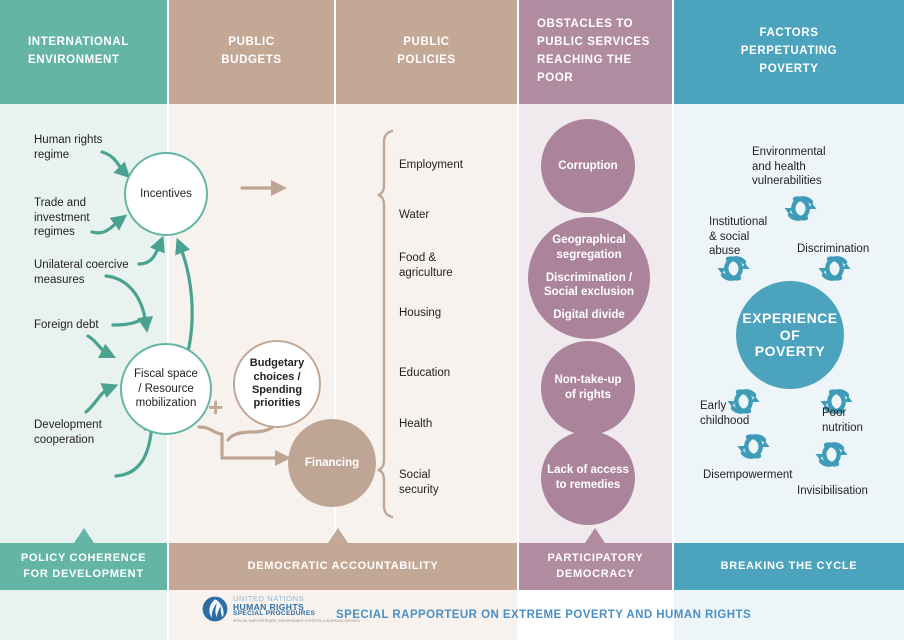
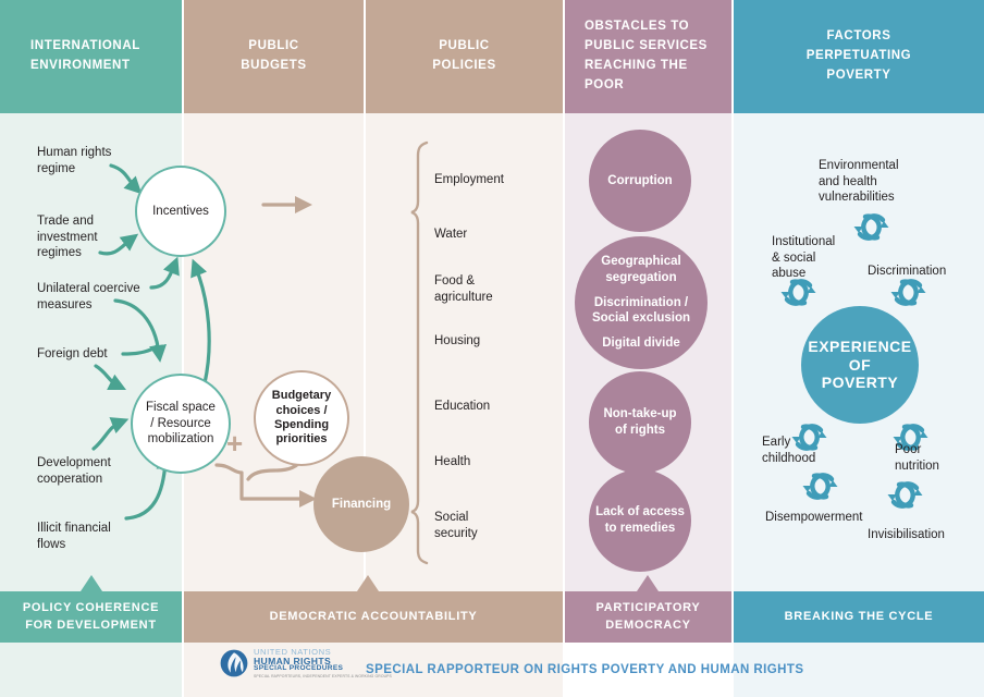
  INTERNATIONAL
  ENVIRONMENT
  PUBLIC
  BUDGETS
  PUBLIC
  POLICIES
  OBSTACLES TO
  PUBLIC SERVICES
  REACHING THE
  POOR
  FACTORS
  PERPETUATING
  POVERTY
  Human rights
  regime
  Trade and
  investment
  regimes
  Unilateral coercive
  measures
  Foreign debt
  Development
  cooperation
+ Illicit financial
+ flows
  Incentives
  Fiscal space
  / Resource
  mobilization
  Budgetary
  choices /
  Spending
  priorities
  Financing
  +
  Employment
  Water
  Food &
  agriculture
  Housing
  Education
  Health
  Social
  security
  Corruption
  Geographical
  segregation Discrimination /
  Social exclusion Digital divide
  Non-take-up
  of rights
  Lack of access
  to remedies
  Environmental
  and health
  vulnerabilities
  Institutional
  & social
  abuse
  Discrimination
  EXPERIENCE
  OF
  POVERTY
  Early
  childhood
  Poor
  nutrition
  Disempowerment
  Invisibilisation
  POLICY COHERENCE
  FOR DEVELOPMENT
  DEMOCRATIC ACCOUNTABILITY
  PARTICIPATORY
  DEMOCRACY
  BREAKING THE CYCLE
  UNITED NATIONS
  HUMAN RIGHTS
- SPECIAL RAPPORTEUR ON EXTREME POVERTY AND HUMAN RIGHTS
+ SPECIAL RAPPORTEUR ON RIGHTS POVERTY AND HUMAN RIGHTS
